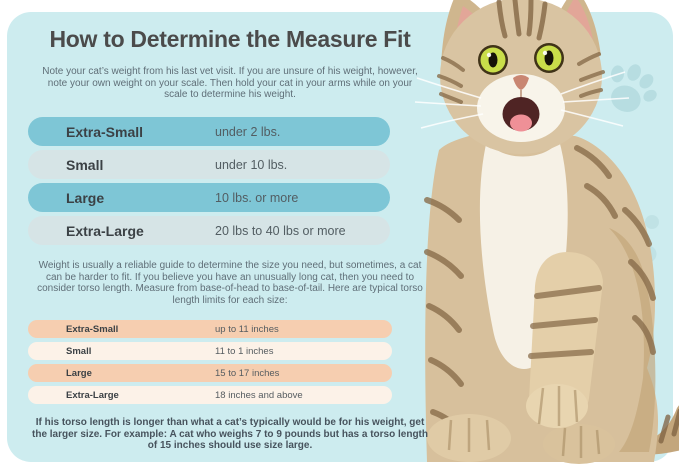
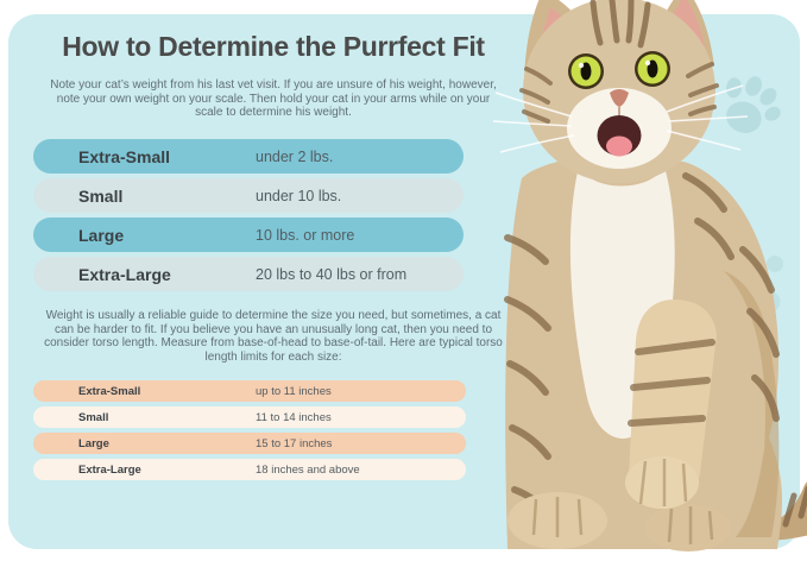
- How to Determine the Measure Fit
+ How to Determine the Purrfect Fit
  Note your cat’s weight from his last vet visit. If you are unsure of his weight, however,
  note your own weight on your scale. Then hold your cat in your arms while on your
  scale to determine his weight.
  Extra-Small
  under 2 lbs.
  Small
  under 10 lbs.
  Large
  10 lbs. or more
  Extra-Large
- 20 lbs to 40 lbs or more
+ 20 lbs to 40 lbs or from
  Weight is usually a reliable guide to determine the size you need, but sometimes, a cat
  can be harder to fit. If you believe you have an unusually long cat, then you need to
  consider torso length. Measure from base-of-head to base-of-tail. Here are typical torso
  length limits for each size:
  Extra-Small
  up to 11 inches
  Small
- 11 to 1 inches
+ 11 to 14 inches
  Large
  15 to 17 inches
  Extra-Large
  18 inches and above
- If his torso length is longer than what a cat’s typically would be for his weight, get
- the larger size. For example: A cat who weighs 7 to 9 pounds but has a torso length
- of 15 inches should use size large.
